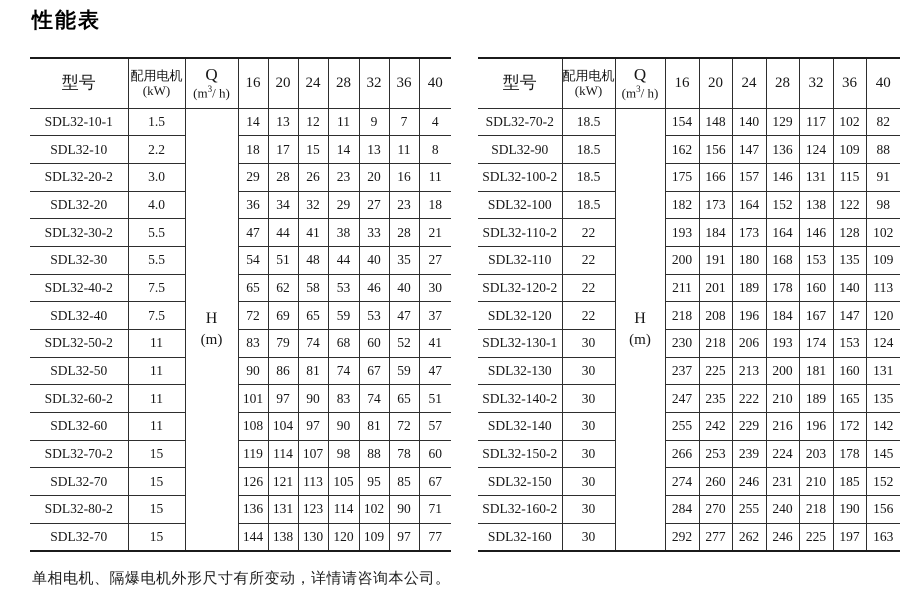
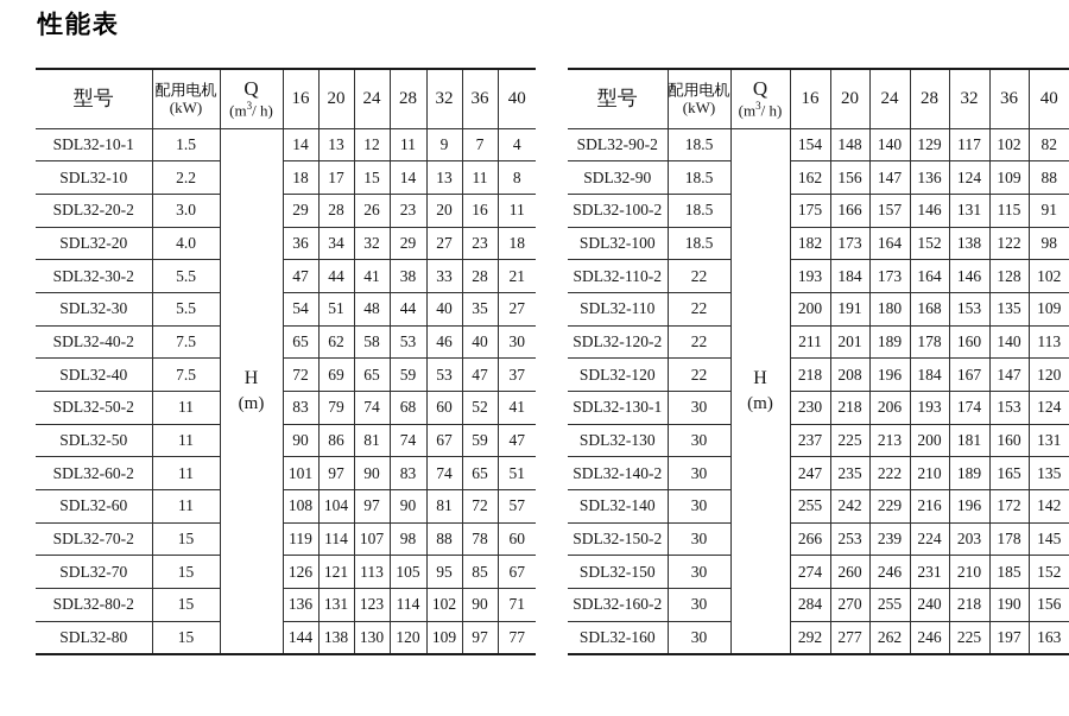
  性能表
  型号	配用电机 (kW)	Q(m3/ h)	16	20	24	28	32	36	40
  SDL32-10-1	1.5	H(m)	14	13	12	11	9	7	4
  SDL32-10	2.2	18	17	15	14	13	11	8
  SDL32-20-2	3.0	29	28	26	23	20	16	11
  SDL32-20	4.0	36	34	32	29	27	23	18
  SDL32-30-2	5.5	47	44	41	38	33	28	21
  SDL32-30	5.5	54	51	48	44	40	35	27
  SDL32-40-2	7.5	65	62	58	53	46	40	30
  SDL32-40	7.5	72	69	65	59	53	47	37
  SDL32-50-2	11	83	79	74	68	60	52	41
  SDL32-50	11	90	86	81	74	67	59	47
  SDL32-60-2	11	101	97	90	83	74	65	51
  SDL32-60	11	108	104	97	90	81	72	57
  SDL32-70-2	15	119	114	107	98	88	78	60
  SDL32-70	15	126	121	113	105	95	85	67
  SDL32-80-2	15	136	131	123	114	102	90	71
- SDL32-70	15	144	138	130	120	109	97	77
+ SDL32-80	15	144	138	130	120	109	97	77
  型号	配用电机 (kW)	Q(m3/ h)	16	20	24	28	32	36	40
- SDL32-70-2	18.5	H(m)	154	148	140	129	117	102	82
+ SDL32-90-2	18.5	H(m)	154	148	140	129	117	102	82
  SDL32-90	18.5	162	156	147	136	124	109	88
  SDL32-100-2	18.5	175	166	157	146	131	115	91
  SDL32-100	18.5	182	173	164	152	138	122	98
  SDL32-110-2	22	193	184	173	164	146	128	102
  SDL32-110	22	200	191	180	168	153	135	109
  SDL32-120-2	22	211	201	189	178	160	140	113
  SDL32-120	22	218	208	196	184	167	147	120
  SDL32-130-1	30	230	218	206	193	174	153	124
  SDL32-130	30	237	225	213	200	181	160	131
  SDL32-140-2	30	247	235	222	210	189	165	135
  SDL32-140	30	255	242	229	216	196	172	142
  SDL32-150-2	30	266	253	239	224	203	178	145
  SDL32-150	30	274	260	246	231	210	185	152
  SDL32-160-2	30	284	270	255	240	218	190	156
  SDL32-160	30	292	277	262	246	225	197	163
- 单相电机、隔爆电机外形尺寸有所变动，详情请咨询本公司。
